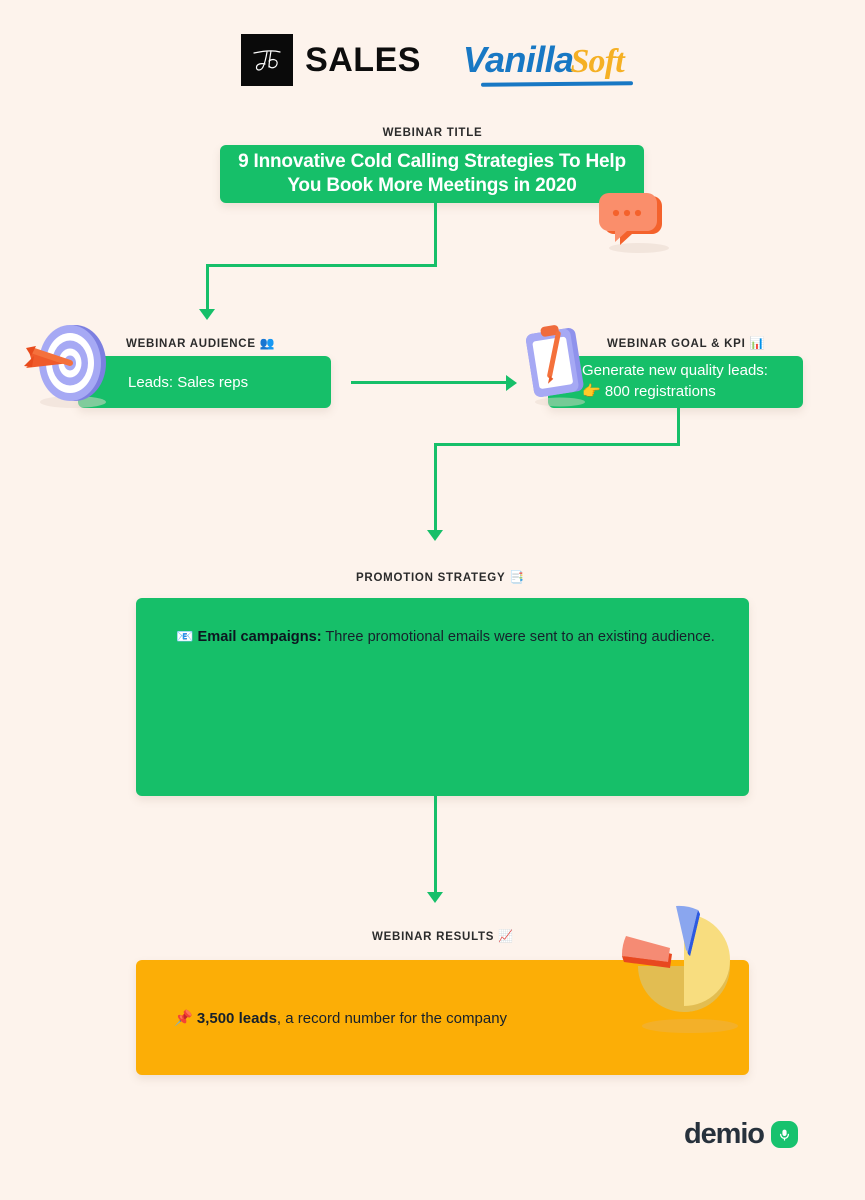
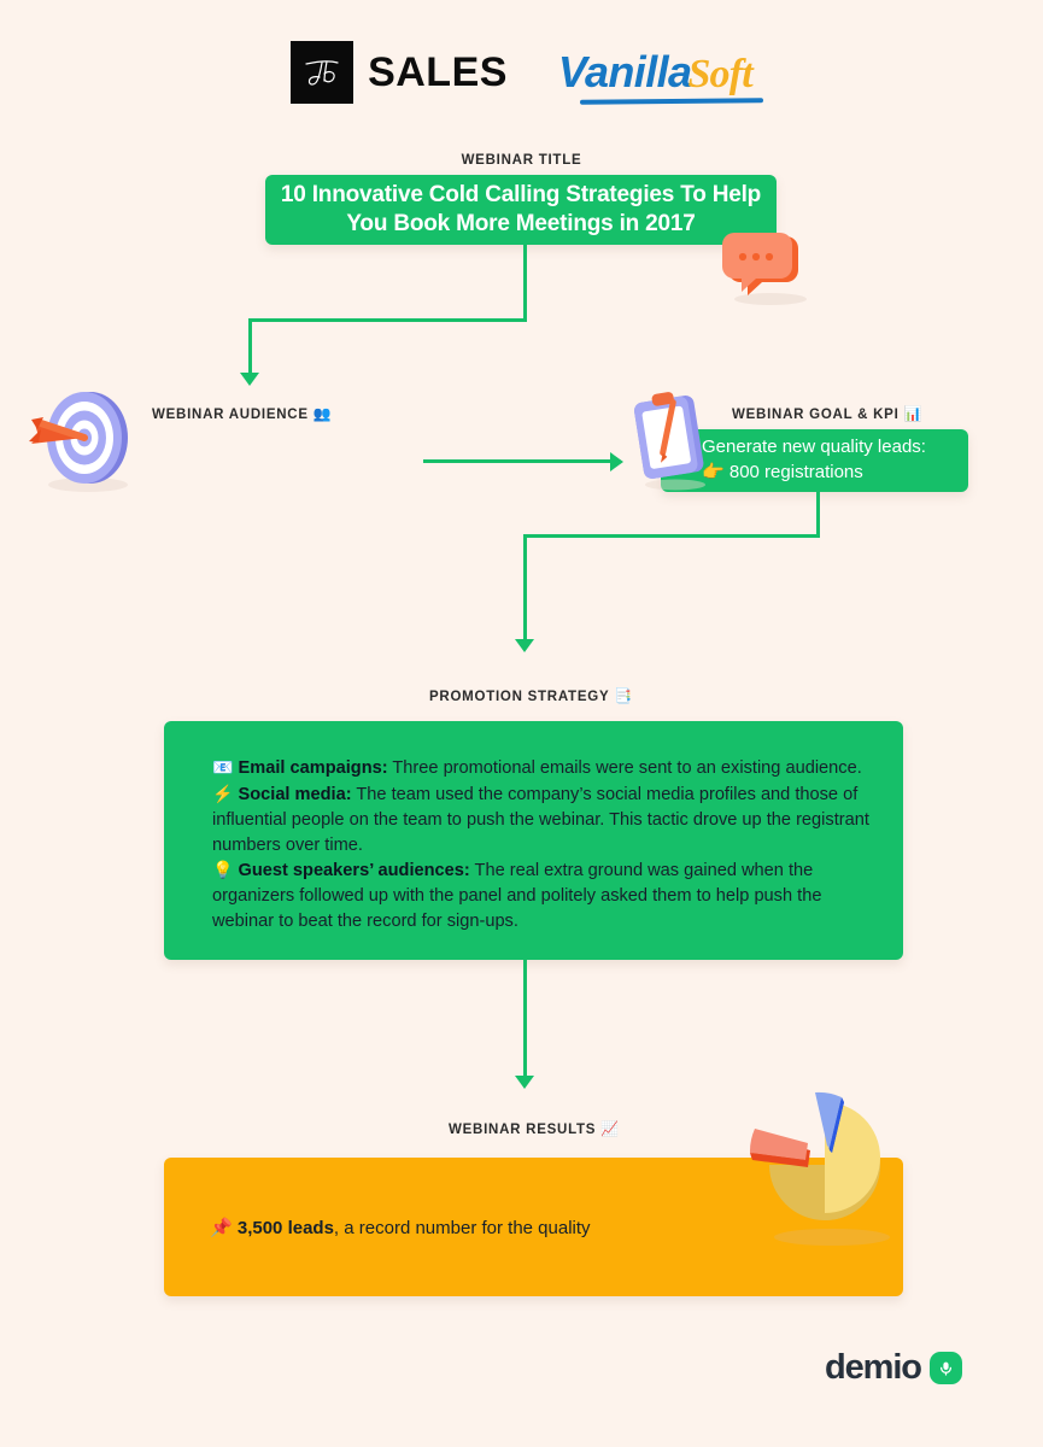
  SALES
  Vanilla
  Soft
  WEBINAR TITLE
- 9 Innovative Cold Calling Strategies To Help
+ 10 Innovative Cold Calling Strategies To Help
- You Book More Meetings in 2020
+ You Book More Meetings in 2017
  WEBINAR AUDIENCE 👥
- Leads: Sales reps
  WEBINAR GOAL & KPI 📊
  Generate new quality leads:
  👉 800 registrations
  PROMOTION STRATEGY 📑
  📧 Email campaigns: Three promotional emails were sent to an existing audience.
+ ⚡ Social media: The team used the company’s social media profiles and those of influential people on the team to push the webinar. This tactic drove up the registrant numbers over time.
+ 💡 Guest speakers’ audiences: The real extra ground was gained when the organizers followed up with the panel and politely asked them to help push the webinar to beat the record for sign-ups.
  WEBINAR RESULTS 📈
- 📌 3,500 leads, a record number for the company
+ 📌 3,500 leads, a record number for the quality
  demio
